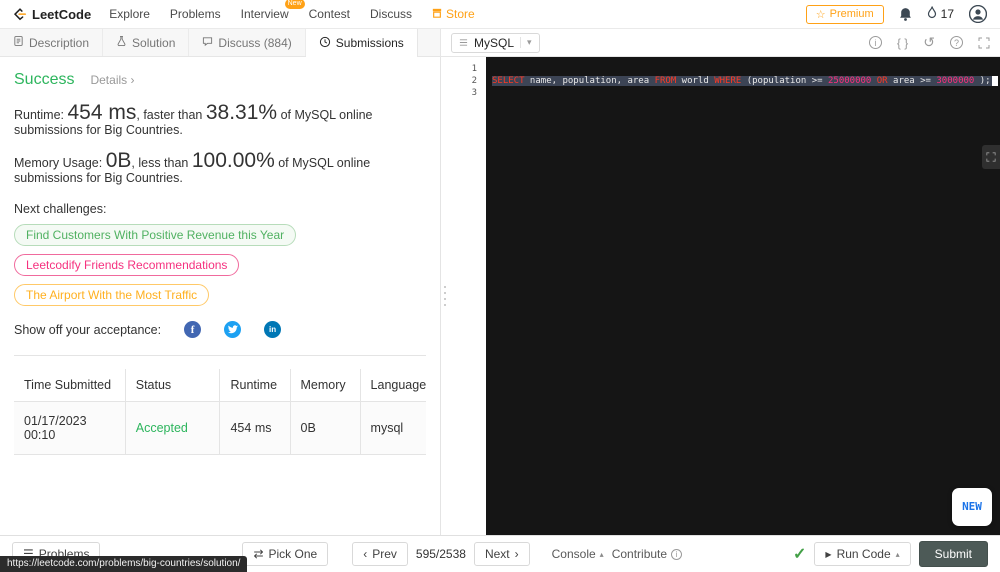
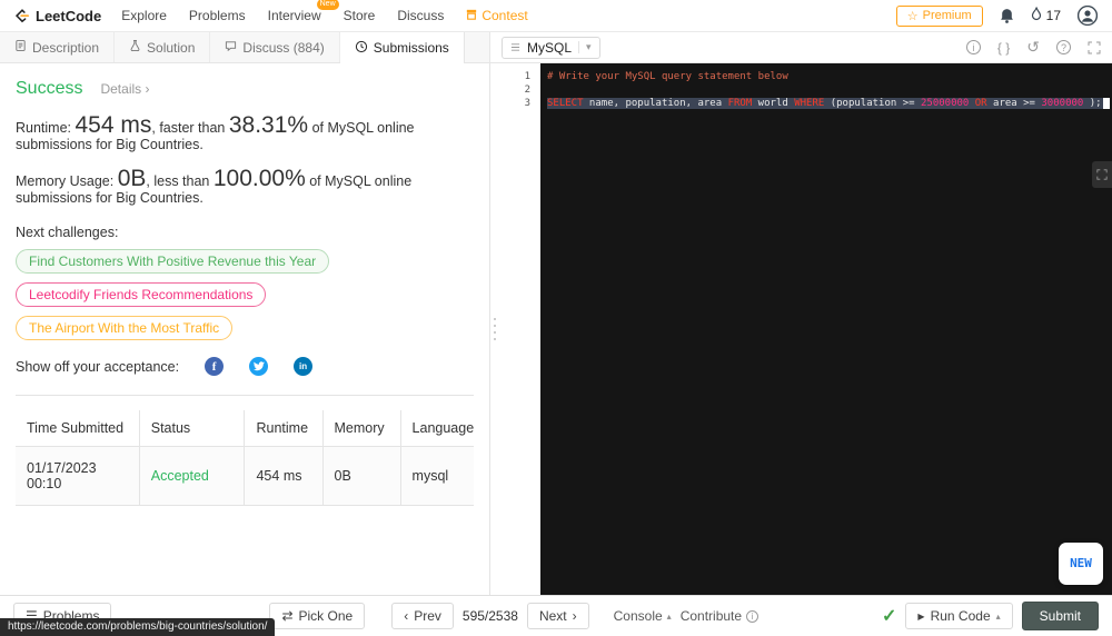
  LeetCode
  Explore
  Problems
  Interview
- Contest
+ Store
  Discuss
- Store
+ Contest
  ☆
  Premium
  17
  Description
  Solution
  Discuss (884)
  Submissions
  MySQL
  ▾
  i
  { }
  ↺
  ?
  Success
  Details ›
  Runtime: 454 ms, faster than 38.31% of MySQL online submissions for Big Countries.
  Memory Usage: 0B, less than 100.00% of MySQL online submissions for Big Countries.
  Next challenges:
  Find Customers With Positive Revenue this Year
  Leetcodify Friends Recommendations
  The Airport With the Most Traffic
  Show off your acceptance:
  f
  in
  Time Submitted	Status	Runtime	Memory	Language
  01/17/2023 00:10	Accepted	454 ms	0B	mysql
  1
  2
  3
+ # Write your MySQL query statement below
  SELECT name, population, area FROM world WHERE (population >= 25000000 OR area >= 3000000 );
  NEW
  ☰
  Problems
  ⇄
  Pick One
  ‹
  Prev
  595/2538
  Next
  ›
  Console
  ▴
  Contribute
  i
  ✓
  ▶
  Run Code
  ▴
  Submit
  https://leetcode.com/problems/big-countries/solution/
